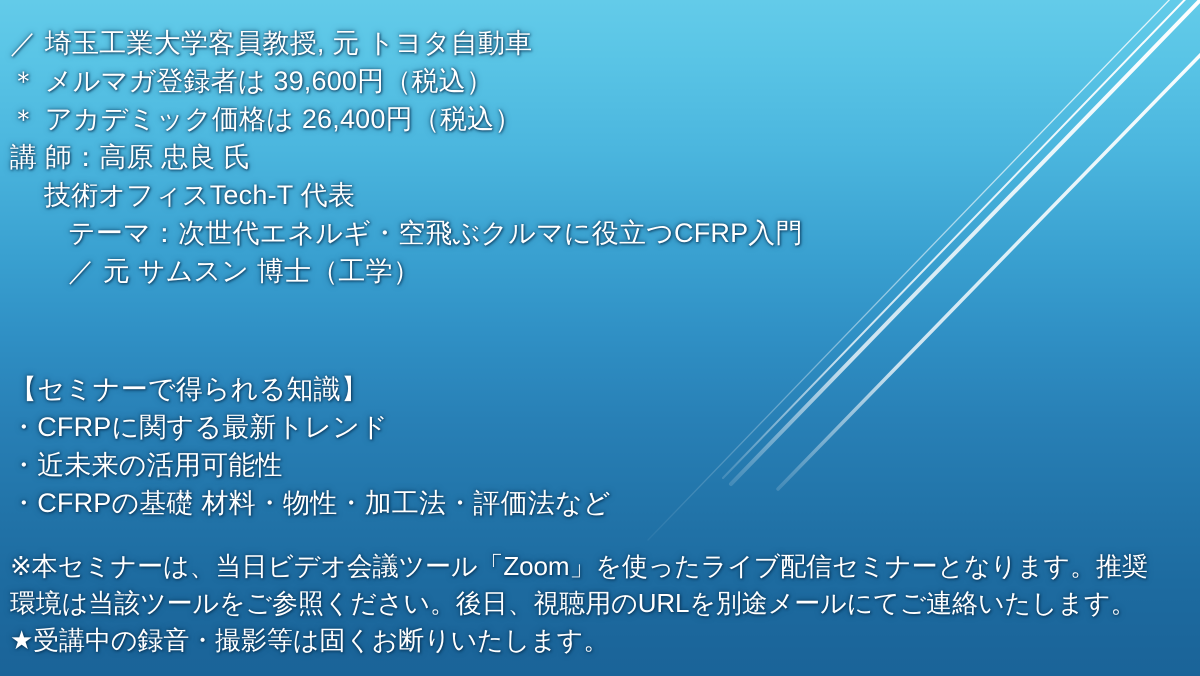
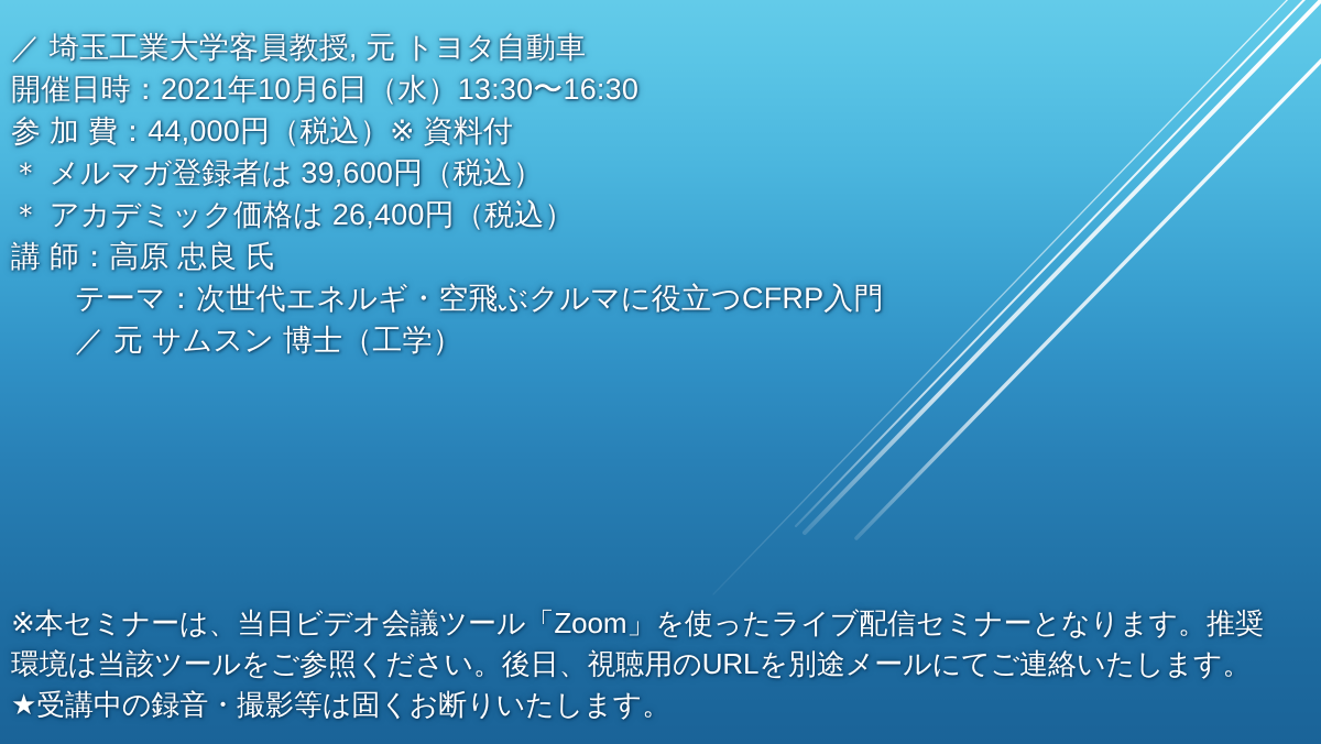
  ／ 埼玉工業大学客員教授, 元 トヨタ自動車
+ 開催日時：2021年10月6日（水）13:30〜16:30
+ 参 加 費：44,000円（税込）※ 資料付
  ＊ メルマガ登録者は 39,600円（税込）
  ＊ アカデミック価格は 26,400円（税込）
  講 師：高原 忠良 氏
- 技術オフィスTech-T 代表
  テーマ：次世代エネルギ・空飛ぶクルマに役立つCFRP入門
  ／ 元 サムスン 博士（工学）
- 【セミナーで得られる知識】
- ・CFRPに関する最新トレンド
- ・近未来の活用可能性
- ・CFRPの基礎 材料・物性・加工法・評価法など
  ※本セミナーは、当日ビデオ会議ツール「Zoom」を使ったライブ配信セミナーとなります。推奨
  環境は当該ツールをご参照ください。後日、視聴用のURLを別途メールにてご連絡いたします。
  ★受講中の録音・撮影等は固くお断りいたします。
